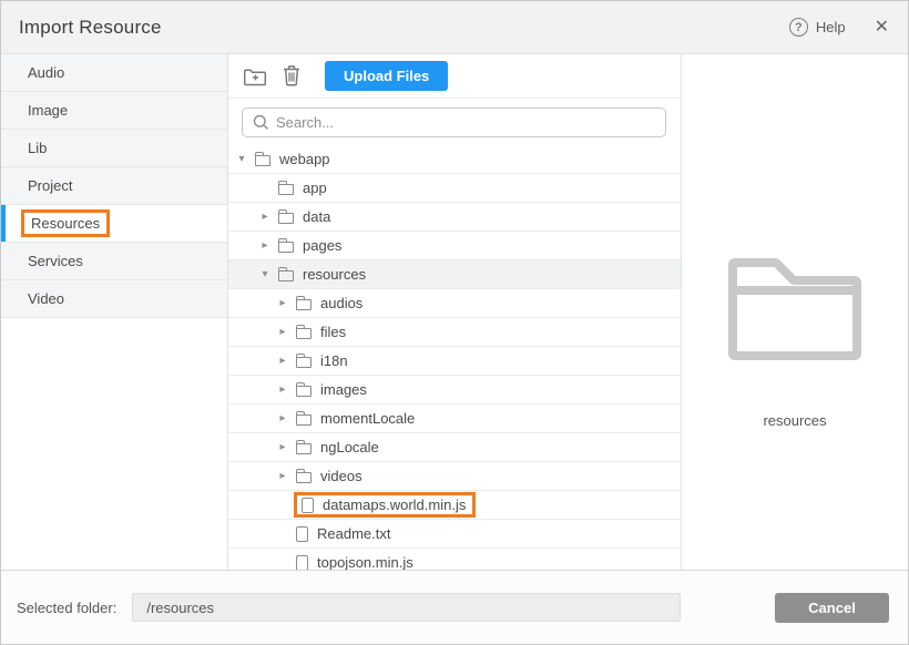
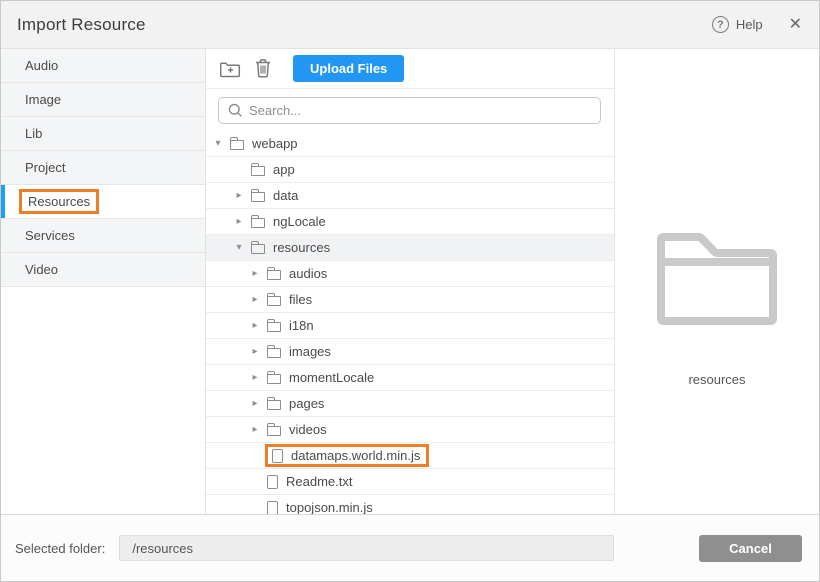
  Import Resource
  ?
  Help
  ✕
  Audio
  Image
  Lib
  Project
  Resources
  Services
  Video
  Upload Files
  Search...
  ▾
  webapp
  app
  ▸
  data
  ▸
- pages
+ ngLocale
  ▾
  resources
  ▸
  audios
  ▸
  files
  ▸
  i18n
  ▸
  images
  ▸
  momentLocale
  ▸
- ngLocale
+ pages
  ▸
  videos
  datamaps.world.min.js
  Readme.txt
  topojson.min.js
  resources
  Selected folder:
  /resources
  Cancel
